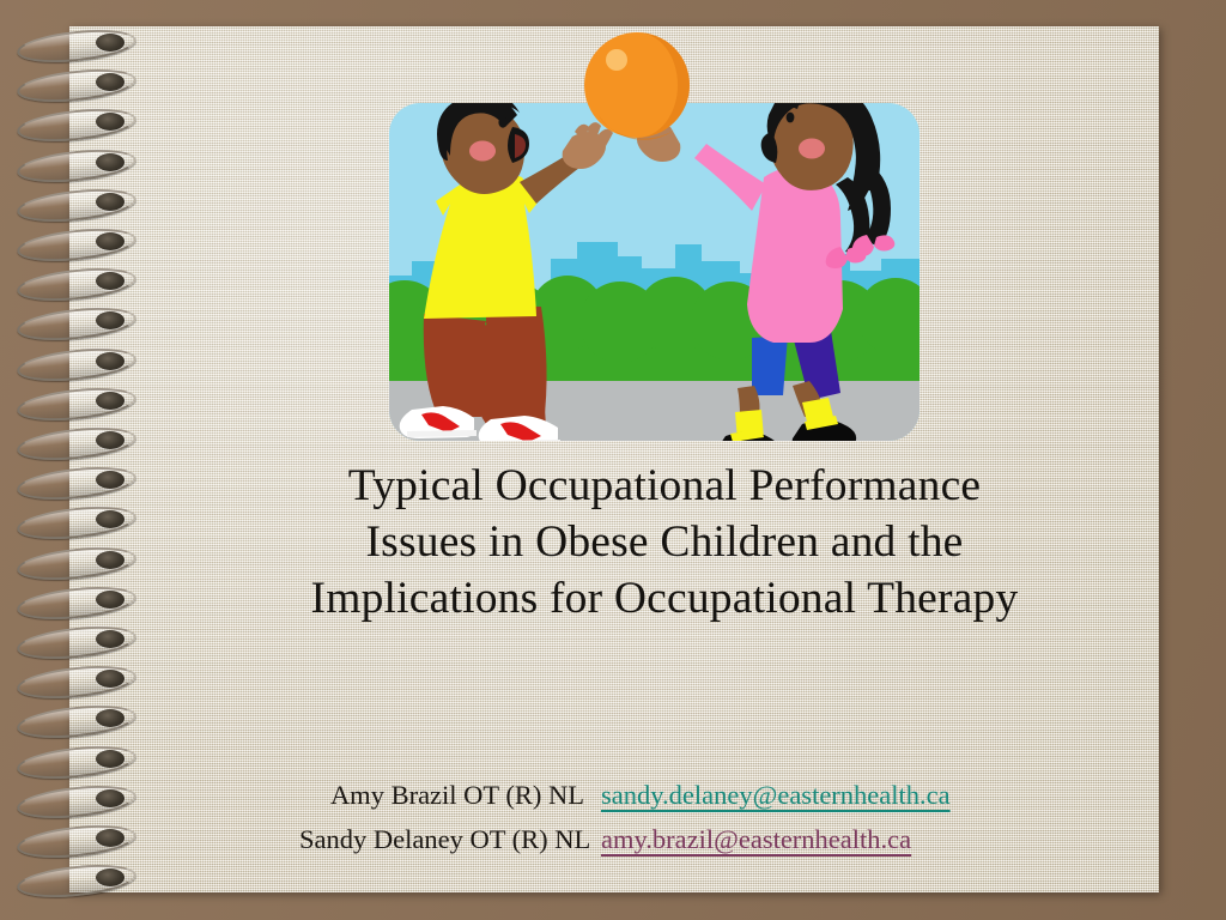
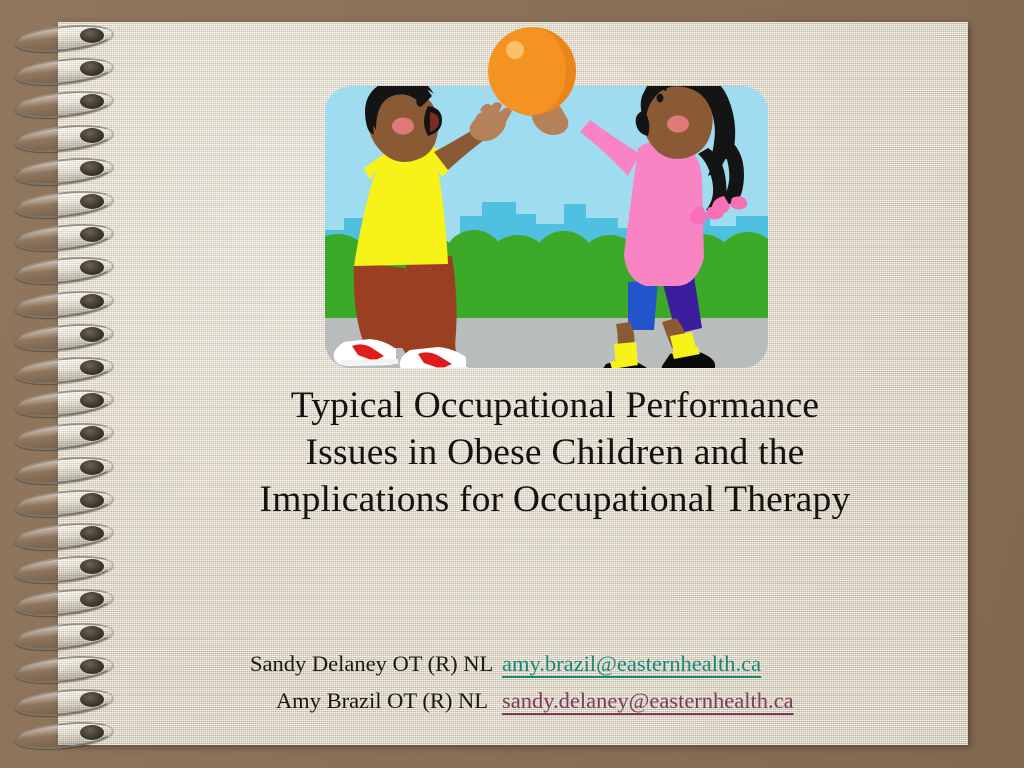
  Typical Occupational Performance
  Issues in Obese Children and the
  Implications for Occupational Therapy
- Amy Brazil OT (R) NL
+ Sandy Delaney OT (R) NL
- sandy.delaney@easternhealth.ca
+ amy.brazil@easternhealth.ca
- Sandy Delaney OT (R) NL
+ Amy Brazil OT (R) NL
- amy.brazil@easternhealth.ca
+ sandy.delaney@easternhealth.ca
